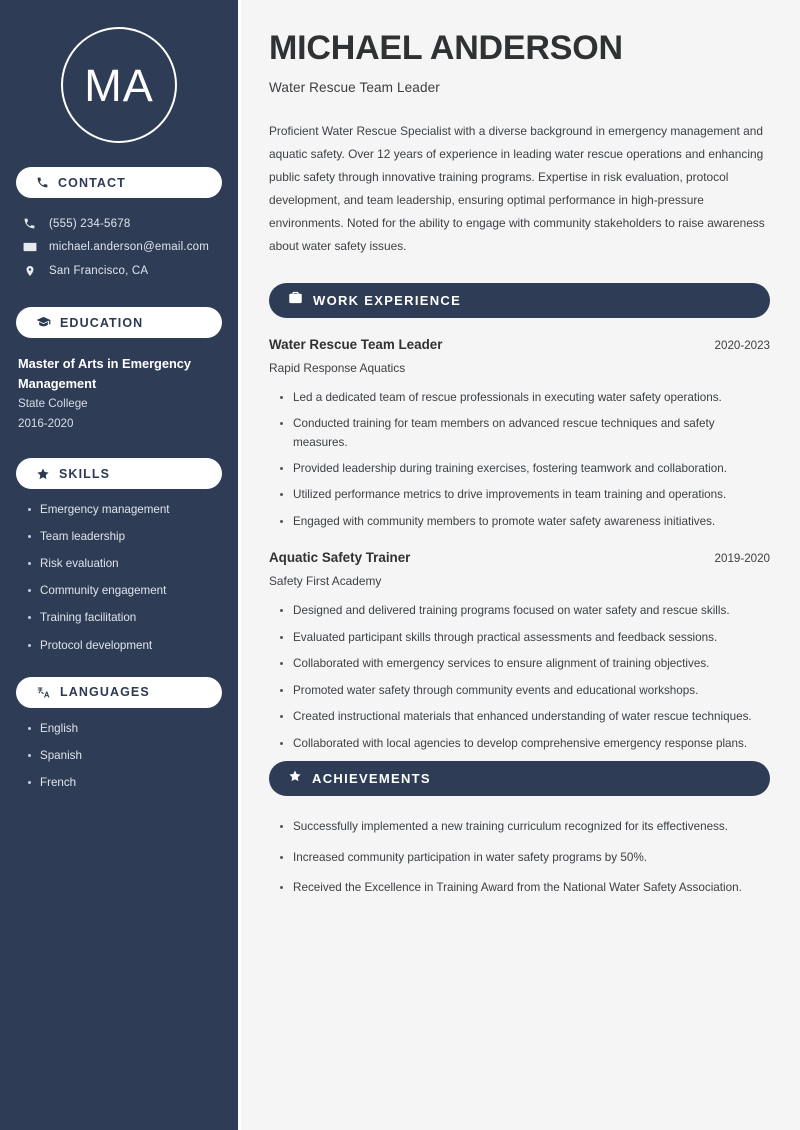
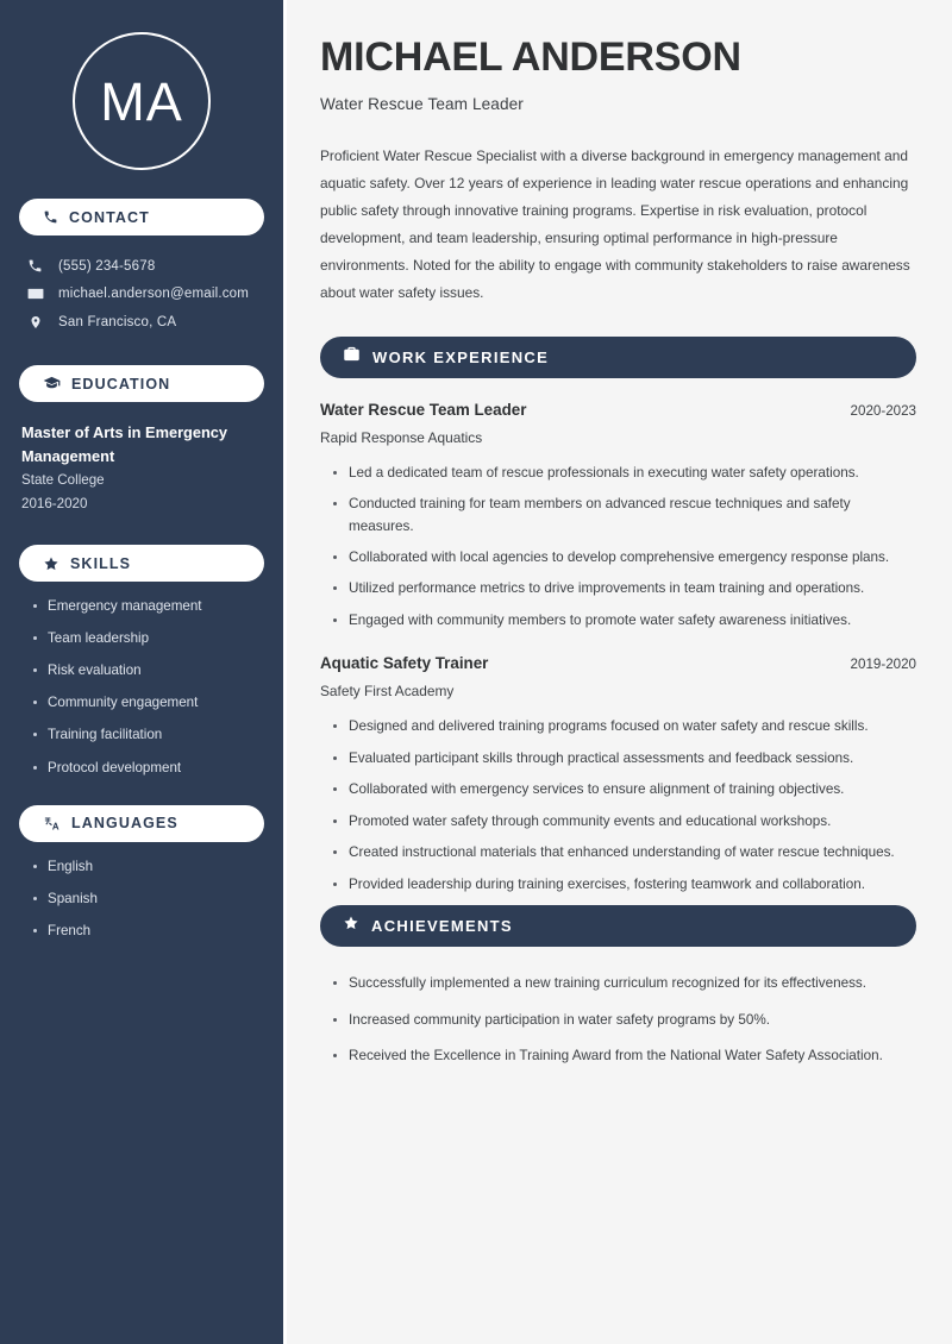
  MA
  CONTACT
  (555) 234-5678
  michael.anderson@email.com
  San Francisco, CA
  EDUCATION
  Master of Arts in Emergency Management
  State College
  2016-2020
  SKILLS
  Emergency management
  Team leadership
  Risk evaluation
  Community engagement
  Training facilitation
  Protocol development
  LANGUAGES
  English
  Spanish
  French
  MICHAEL ANDERSON
  Water Rescue Team Leader
  Proficient Water Rescue Specialist with a diverse background in emergency management and aquatic safety. Over 12 years of experience in leading water rescue operations and enhancing public safety through innovative training programs. Expertise in risk evaluation, protocol development, and team leadership, ensuring optimal performance in high-pressure environments. Noted for the ability to engage with community stakeholders to raise awareness about water safety issues.
  WORK EXPERIENCE
  Water Rescue Team Leader
  2020-2023
  Rapid Response Aquatics
  Led a dedicated team of rescue professionals in executing water safety operations.
  Conducted training for team members on advanced rescue techniques and safety measures.
- Provided leadership during training exercises, fostering teamwork and collaboration.
+ Collaborated with local agencies to develop comprehensive emergency response plans.
  Utilized performance metrics to drive improvements in team training and operations.
  Engaged with community members to promote water safety awareness initiatives.
  Aquatic Safety Trainer
  2019-2020
  Safety First Academy
  Designed and delivered training programs focused on water safety and rescue skills.
  Evaluated participant skills through practical assessments and feedback sessions.
  Collaborated with emergency services to ensure alignment of training objectives.
  Promoted water safety through community events and educational workshops.
  Created instructional materials that enhanced understanding of water rescue techniques.
- Collaborated with local agencies to develop comprehensive emergency response plans.
+ Provided leadership during training exercises, fostering teamwork and collaboration.
  ACHIEVEMENTS
  Successfully implemented a new training curriculum recognized for its effectiveness.
  Increased community participation in water safety programs by 50%.
  Received the Excellence in Training Award from the National Water Safety Association.
